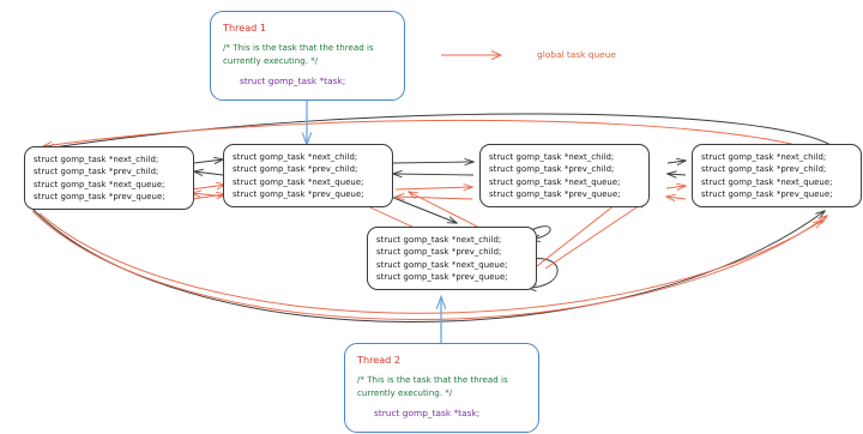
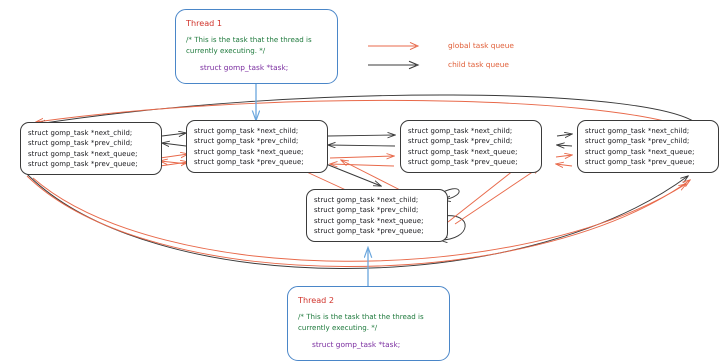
  struct gomp_task *next_child;
  struct gomp_task *prev_child;
  struct gomp_task *next_queue;
  struct gomp_task *prev_queue;
  struct gomp_task *next_child;
  struct gomp_task *prev_child;
  struct gomp_task *next_queue;
  struct gomp_task *prev_queue;
  struct gomp_task *next_child;
  struct gomp_task *prev_child;
  struct gomp_task *next_queue;
  struct gomp_task *prev_queue;
  struct gomp_task *next_child;
  struct gomp_task *prev_child;
  struct gomp_task *next_queue;
  struct gomp_task *prev_queue;
  struct gomp_task *next_child;
  struct gomp_task *prev_child;
  struct gomp_task *next_queue;
  struct gomp_task *prev_queue;
  Thread 1
  /* This is the task that the thread is
  currently executing. */
  struct gomp_task *task;
  Thread 2
  /* This is the task that the thread is
  currently executing. */
  struct gomp_task *task;
  global task queue
+ child task queue
